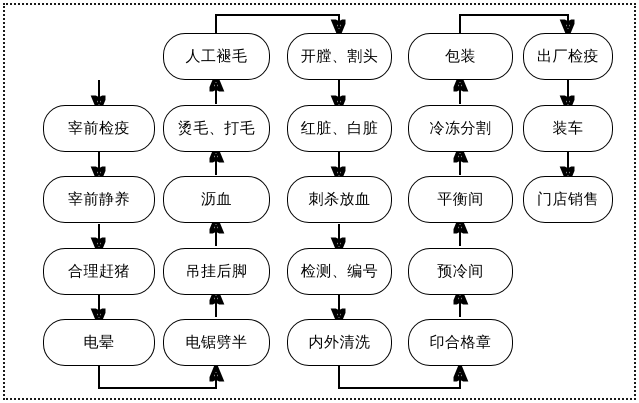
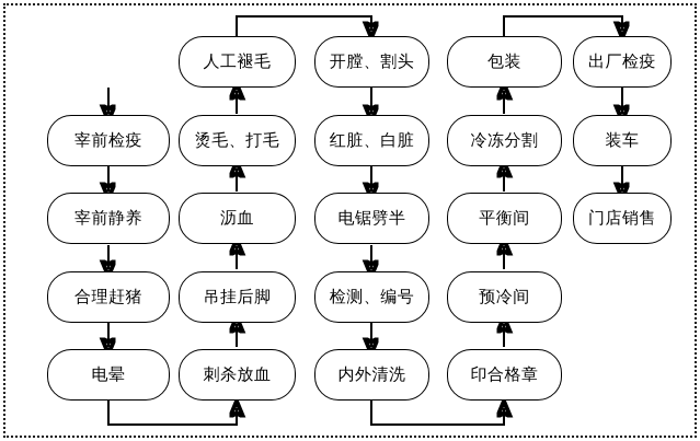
  宰前检疫
  宰前静养
  合理赶猪
  电晕
  人工褪毛
  烫毛、打毛
  沥血
  吊挂后脚
- 电锯劈半
+ 刺杀放血
  开膛、割头
  红脏、白脏
- 刺杀放血
+ 电锯劈半
  检测、编号
  内外清洗
  包装
  冷冻分割
  平衡间
  预冷间
  印合格章
  出厂检疫
  装车
  门店销售
